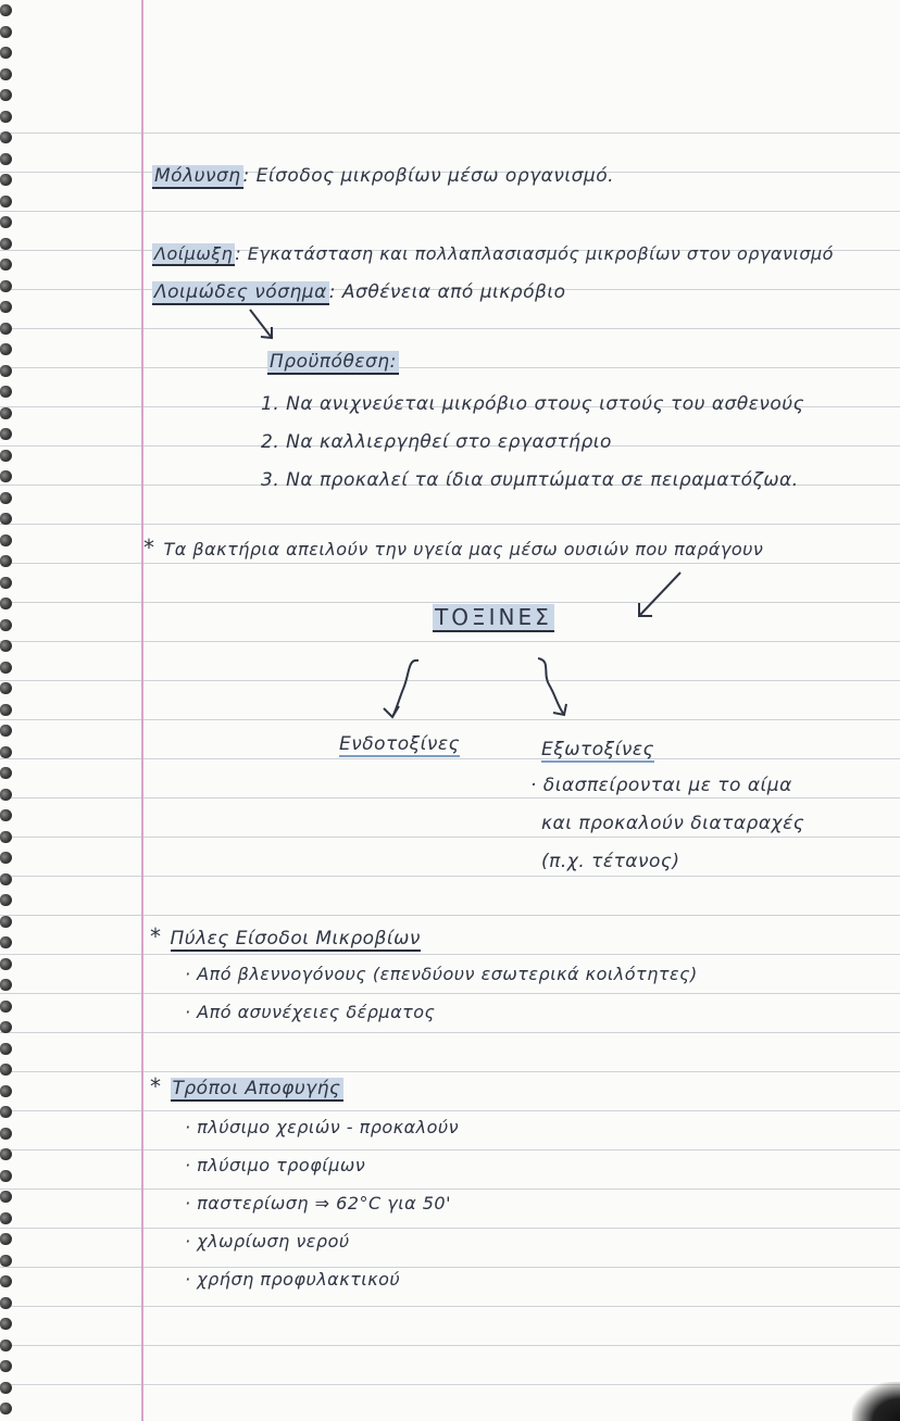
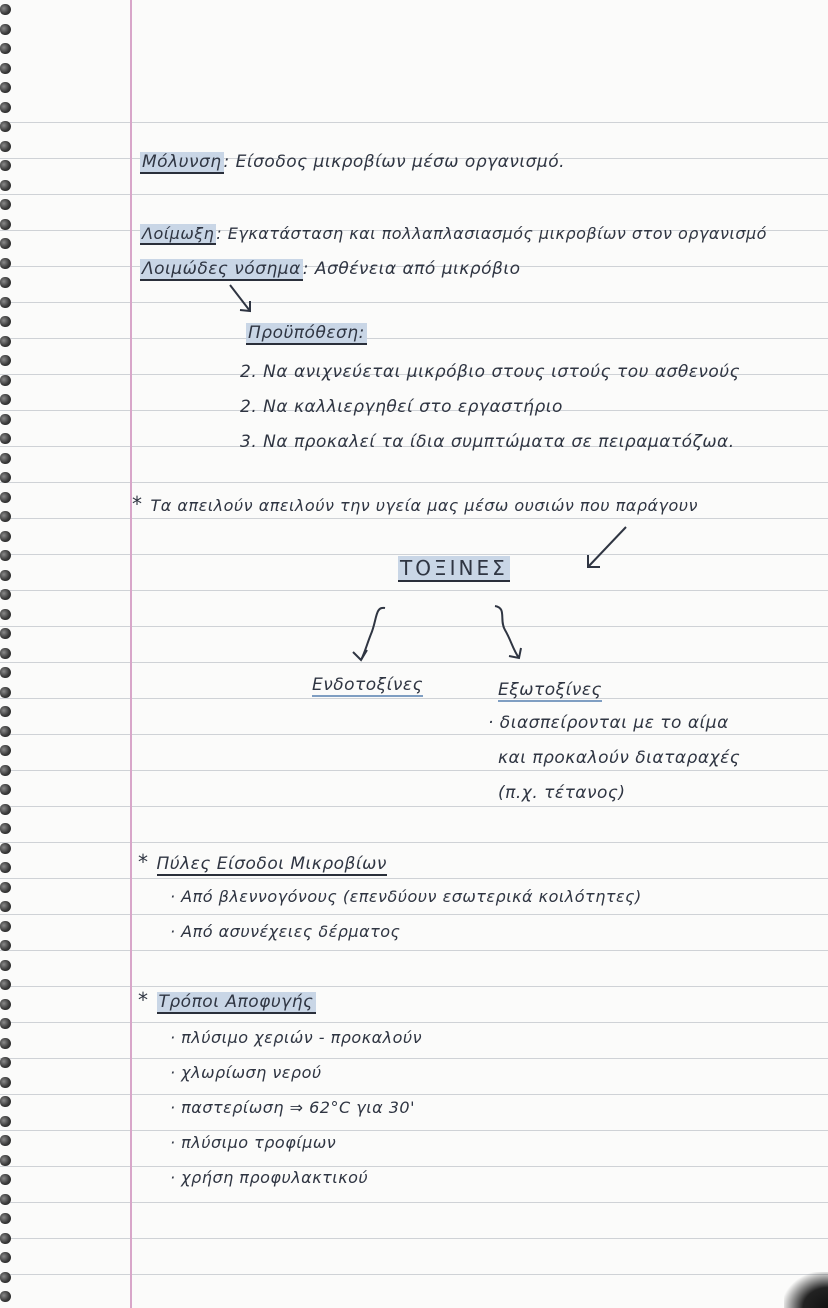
  Μόλυνση: Είσοδος μικροβίων μέσω οργανισμό.
  Λοίμωξη: Εγκατάσταση και πολλαπλασιασμός μικροβίων στον οργανισμό
  Λοιμώδες νόσημα: Ασθένεια από μικρόβιο
  Προϋπόθεση:
- 1. Να ανιχνεύεται μικρόβιο στους ιστούς του ασθενούς
+ 2. Να ανιχνεύεται μικρόβιο στους ιστούς του ασθενούς
  2. Να καλλιεργηθεί στο εργαστήριο
  3. Να προκαλεί τα ίδια συμπτώματα σε πειραματόζωα.
- * Τα βακτήρια απειλούν την υγεία μας μέσω ουσιών που παράγουν
+ * Τα απειλούν απειλούν την υγεία μας μέσω ουσιών που παράγουν
  ΤΟΞΙΝΕΣ
  Ενδοτοξίνες
  Εξωτοξίνες
  · διασπείρονται με το αίμα
  και προκαλούν διαταραχές
  (π.χ. τέτανος)
  * Πύλες Είσοδοι Μικροβίων
  · Από βλεννογόνους (επενδύουν εσωτερικά κοιλότητες)
  · Από ασυνέχειες δέρματος
  * Τρόποι Αποφυγής
  · πλύσιμο χεριών - προκαλούν
- · πλύσιμο τροφίμων
+ · χλωρίωση νερού
- · παστερίωση ⇒ 62°C για 50'
+ · παστερίωση ⇒ 62°C για 30'
- · χλωρίωση νερού
+ · πλύσιμο τροφίμων
  · χρήση προφυλακτικού
